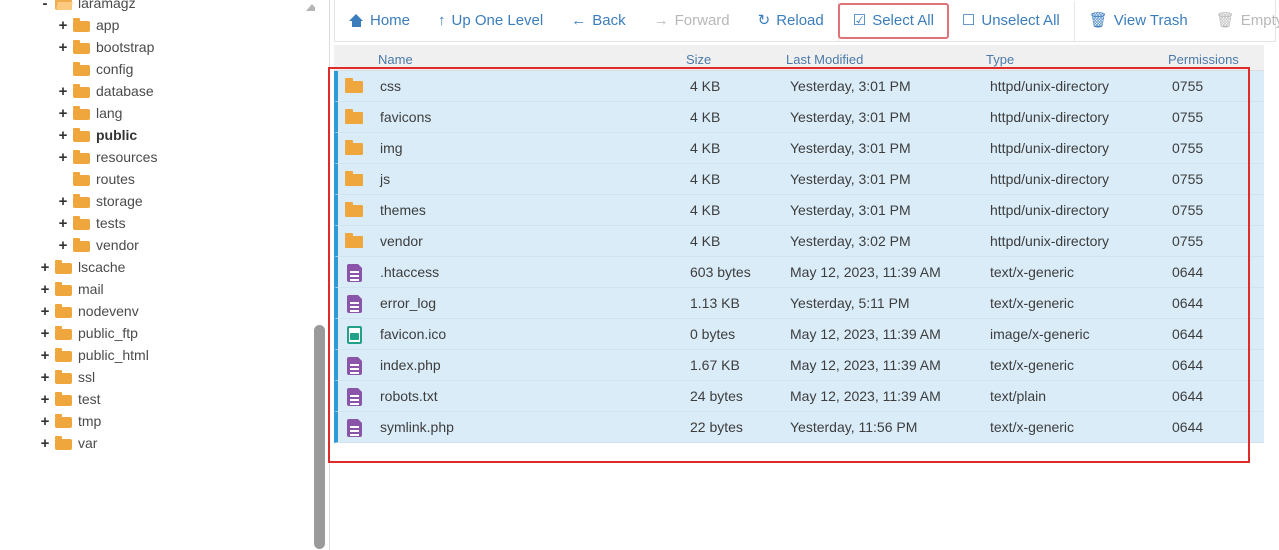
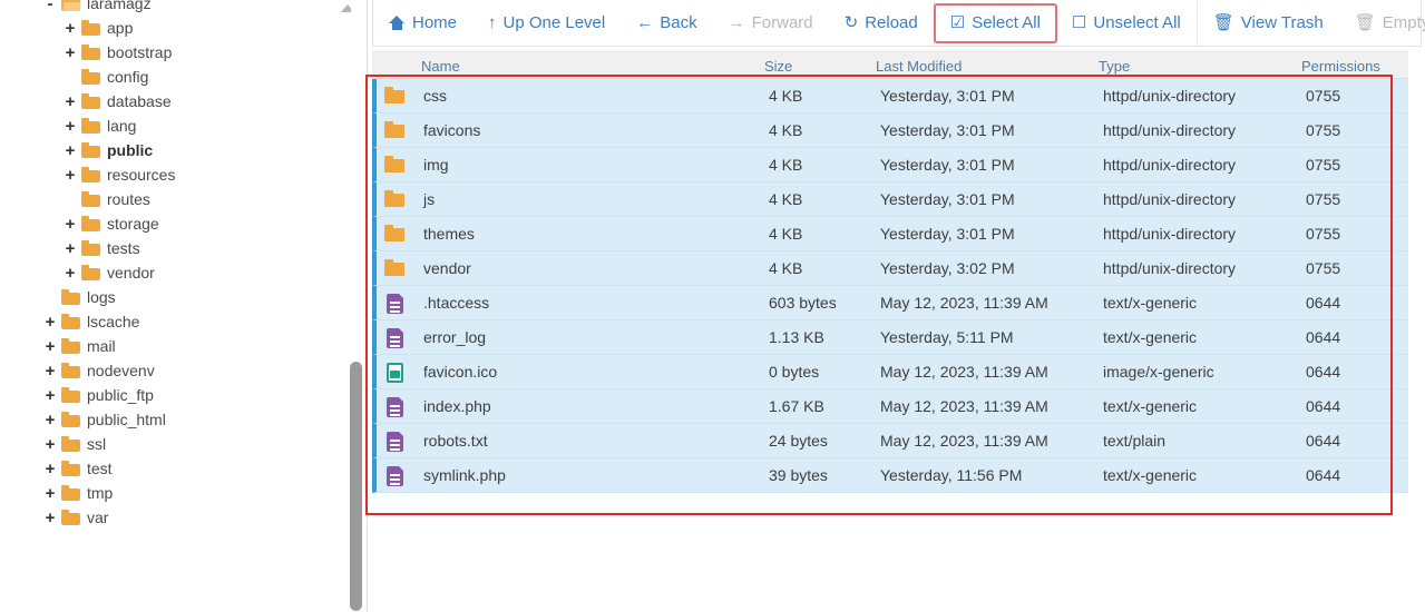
  -
  laramagz
  +
  app
  +
  bootstrap
  config
  +
  database
  +
  lang
  +
  public
  +
  resources
  routes
  +
  storage
  +
  tests
  +
  vendor
+ logs
  +
  lscache
  +
  mail
  +
  nodevenv
  +
  public_ftp
  +
  public_html
  +
  ssl
  +
  test
  +
  tmp
  +
  var
  Home
  ↑
  Up One Level
  ←
  Back
  →
  Forward
  ↻
  Reload
  ☑
  Select All
  ☐
  Unselect All
  🗑
  View Trash
  🗑
  Name
  Size
  Last Modified
  Type
  Permissions
  css
  4 KB
  Yesterday, 3:01 PM
  httpd/unix-directory
  0755
  favicons
  4 KB
  Yesterday, 3:01 PM
  httpd/unix-directory
  0755
  img
  4 KB
  Yesterday, 3:01 PM
  httpd/unix-directory
  0755
  js
  4 KB
  Yesterday, 3:01 PM
  httpd/unix-directory
  0755
  themes
  4 KB
  Yesterday, 3:01 PM
  httpd/unix-directory
  0755
  vendor
  4 KB
  Yesterday, 3:02 PM
  httpd/unix-directory
  0755
  .htaccess
  603 bytes
  May 12, 2023, 11:39 AM
  text/x-generic
  0644
  error_log
  1.13 KB
  Yesterday, 5:11 PM
  text/x-generic
  0644
  favicon.ico
  0 bytes
  May 12, 2023, 11:39 AM
  image/x-generic
  0644
  index.php
  1.67 KB
  May 12, 2023, 11:39 AM
  text/x-generic
  0644
  robots.txt
  24 bytes
  May 12, 2023, 11:39 AM
  text/plain
  0644
  symlink.php
- 22 bytes
+ 39 bytes
  Yesterday, 11:56 PM
  text/x-generic
  0644
